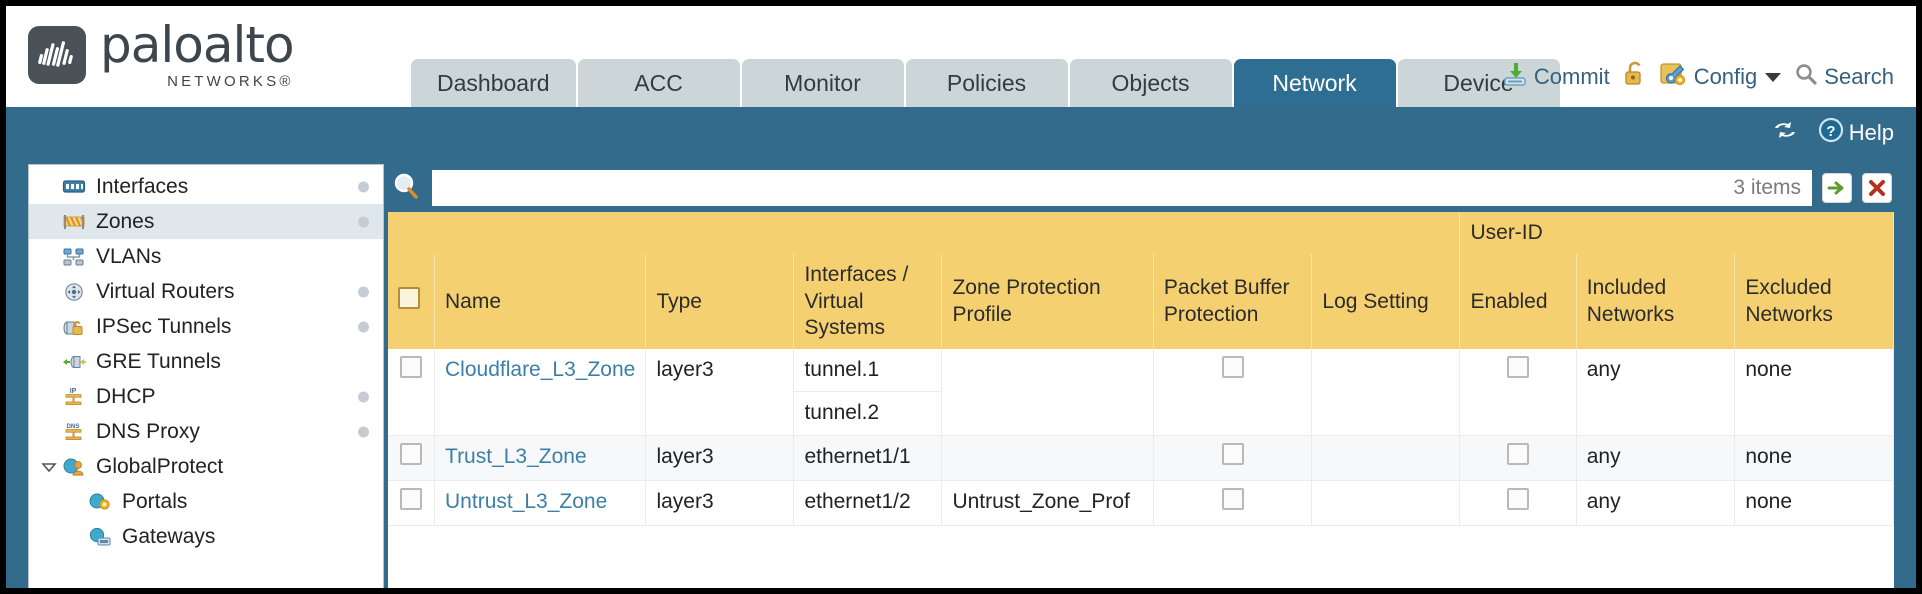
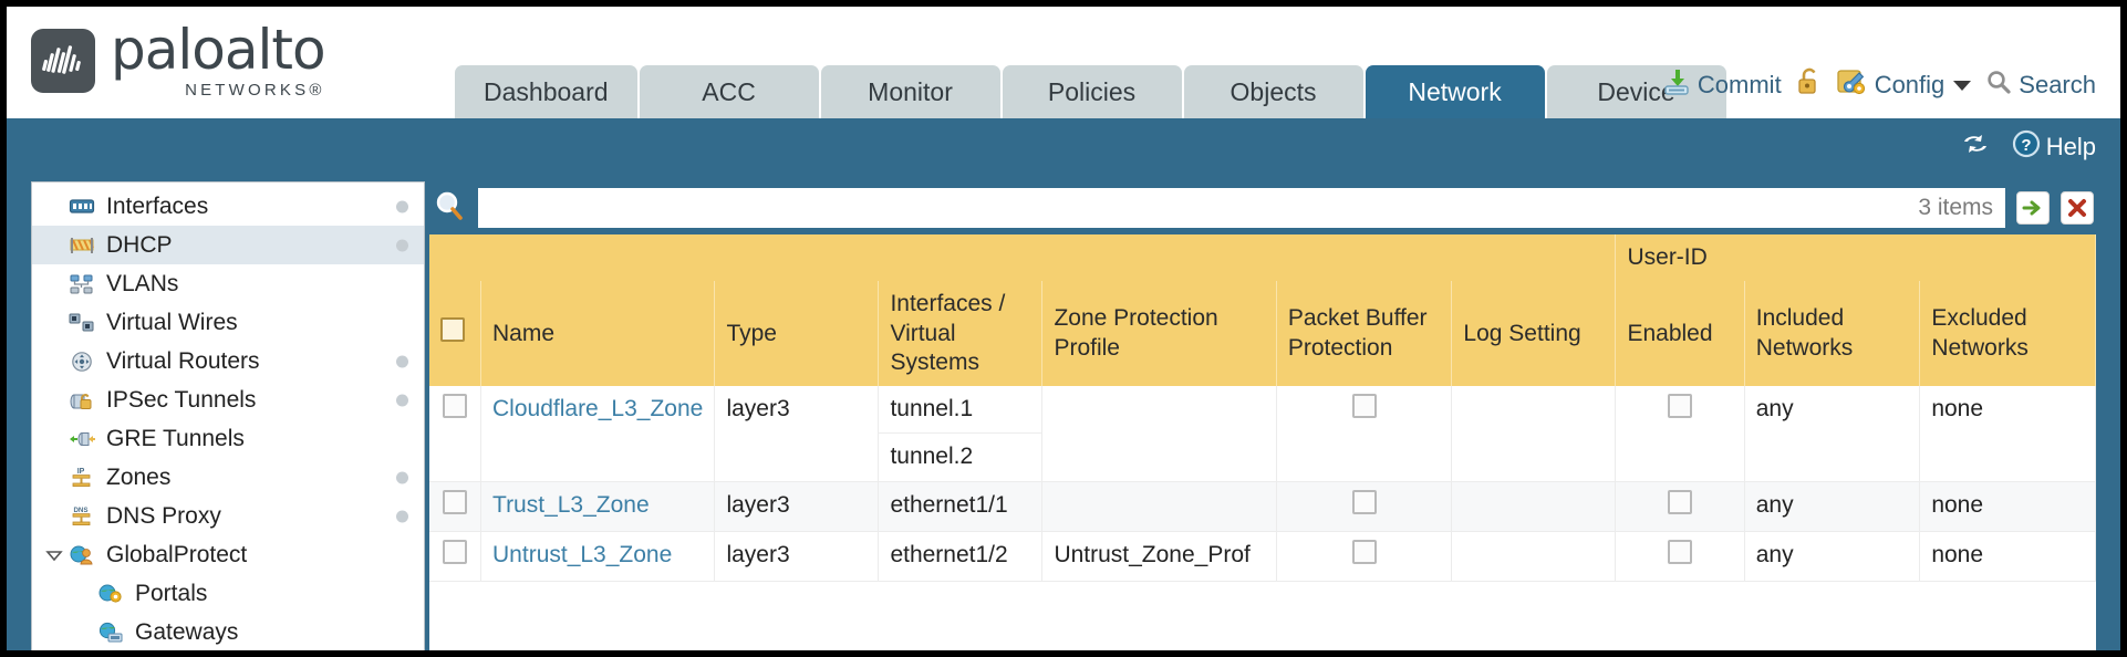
  paloalto
  NETWORKS®
  Dashboard
  ACC
  Monitor
  Policies
  Objects
  Network
  Devic
  Commit
  Config
  Search
  ?
  Help
  Interfaces
- Zones
+ DHCP
  VLANs
+ Virtual Wires
  Virtual Routers
  IPSec Tunnels
  GRE Tunnels
- DHCP
+ Zones
  DNS Proxy
  GlobalProtect
  Portals
  Gateways
  3 items
  	User-ID
  	Name	Type	Interfaces / Virtual Systems	Zone Protection Profile	Packet Buffer Protection	Log Setting	Enabled	Included Networks	Excluded Networks
  	Cloudflare_L3_Zone	layer3	tunnel.1 tunnel.2					any	none
  	Trust_L3_Zone	layer3	ethernet1/1					any	none
  	Untrust_L3_Zone	layer3	ethernet1/2	Untrust_Zone_Prof				any	none
